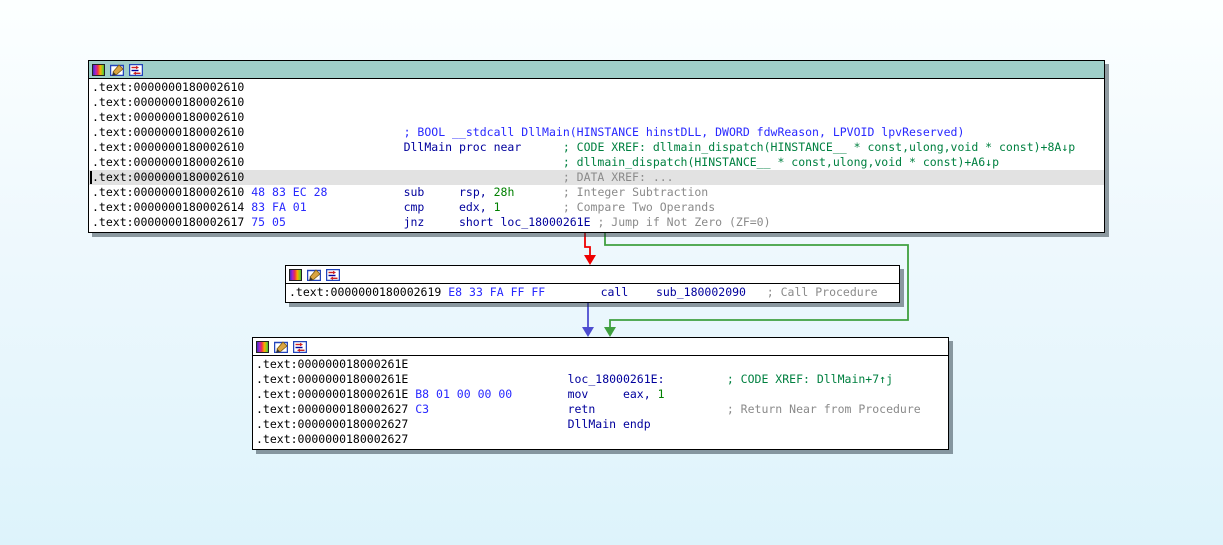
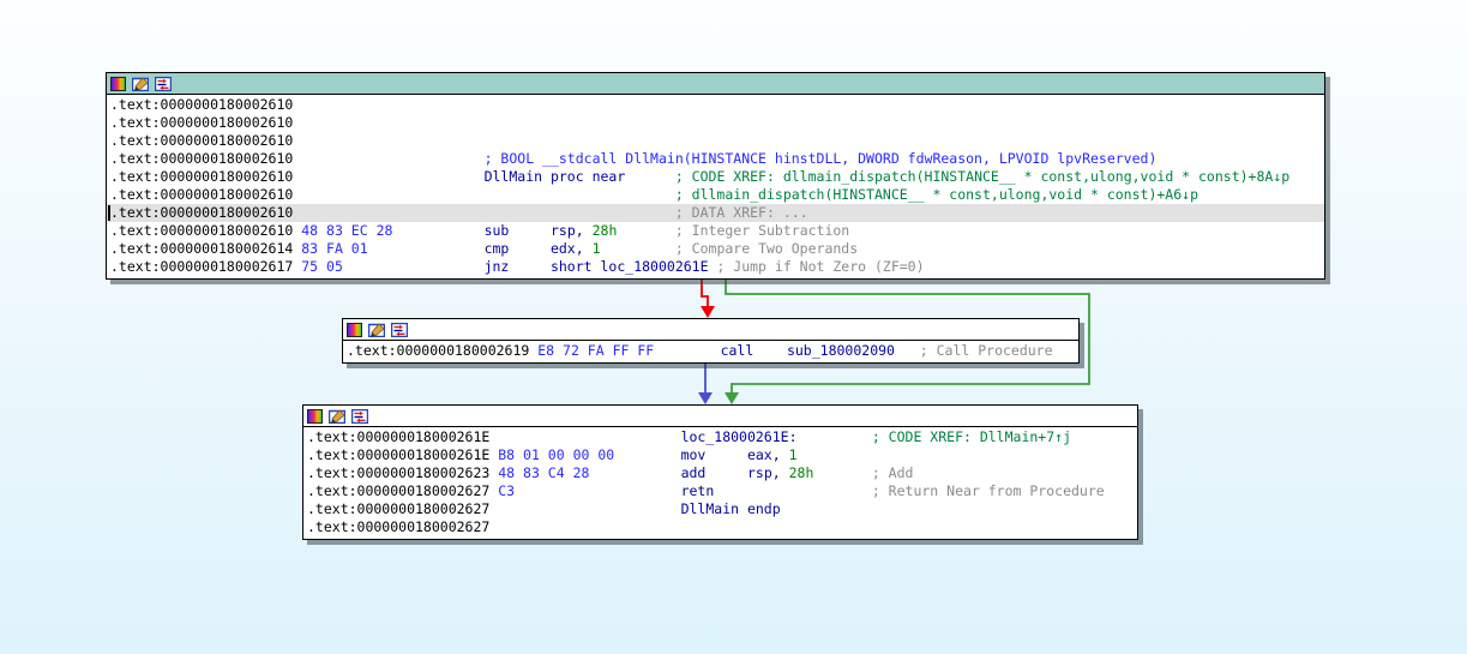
  .text:0000000180002610
  .text:0000000180002610
  .text:0000000180002610
  .text:0000000180002610 ; BOOL __stdcall DllMain(HINSTANCE hinstDLL, DWORD fdwReason, LPVOID lpvReserved)
  .text:0000000180002610 DllMain proc near ; CODE XREF: dllmain_dispatch(HINSTANCE__ * const,ulong,void * const)+8A↓p
  .text:0000000180002610 ; dllmain_dispatch(HINSTANCE__ * const,ulong,void * const)+A6↓p
  .text:0000000180002610 ; DATA XREF: ...
  .text:0000000180002610 48 83 EC 28 sub rsp, 28h ; Integer Subtraction
  .text:0000000180002614 83 FA 01 cmp edx, 1 ; Compare Two Operands
  .text:0000000180002617 75 05 jnz short loc_18000261E ; Jump if Not Zero (ZF=0)
- .text:0000000180002619 E8 33 FA FF FF call sub_180002090 ; Call Procedure
+ .text:0000000180002619 E8 72 FA FF FF call sub_180002090 ; Call Procedure
- .text:000000018000261E
  .text:000000018000261E loc_18000261E: ; CODE XREF: DllMain+7↑j
  .text:000000018000261E B8 01 00 00 00 mov eax, 1
+ .text:0000000180002623 48 83 C4 28 add rsp, 28h ; Add
  .text:0000000180002627 C3 retn ; Return Near from Procedure
  .text:0000000180002627 DllMain endp
  .text:0000000180002627
